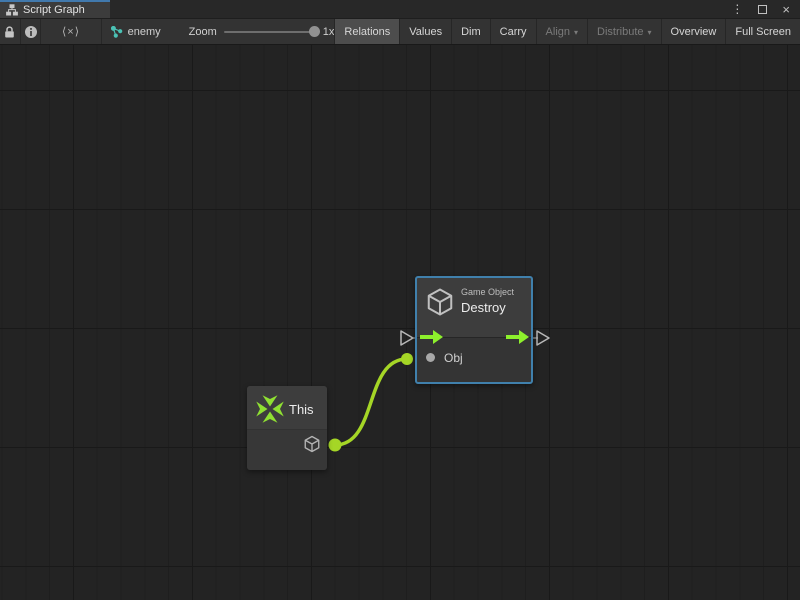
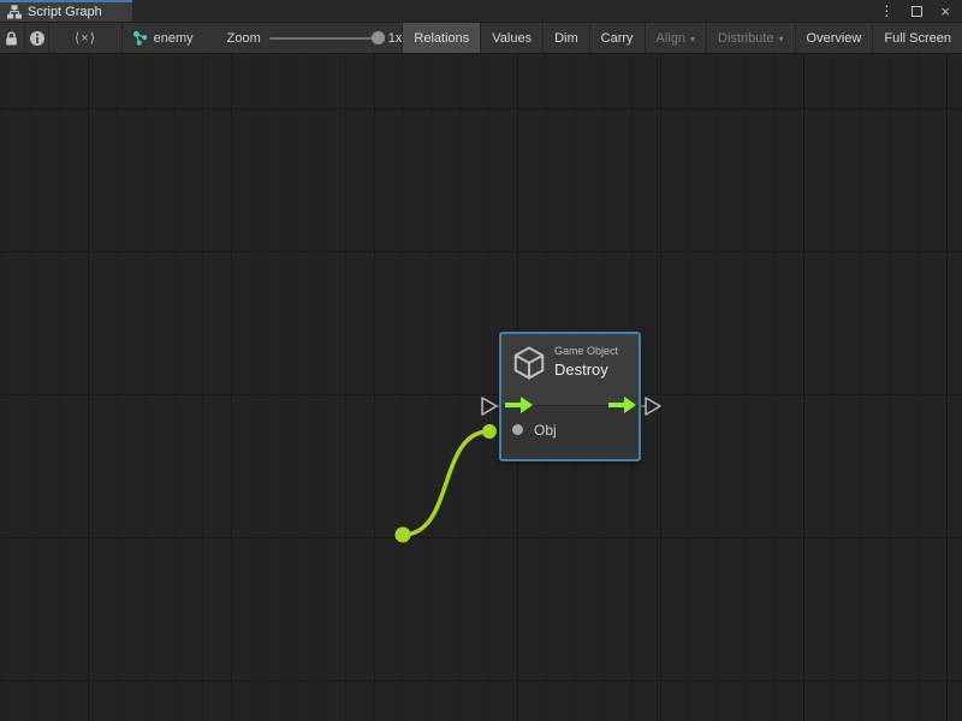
  Script Graph
  ⋮
  ×
  ⟨×⟩
  enemy
  Zoom
  1x
  Relations
  Values
  Dim
  Carry
  Align
  ▾
  Distribute
  ▾
  Overview
  Full Screen
- This
  Game Object
  Destroy
  Obj
